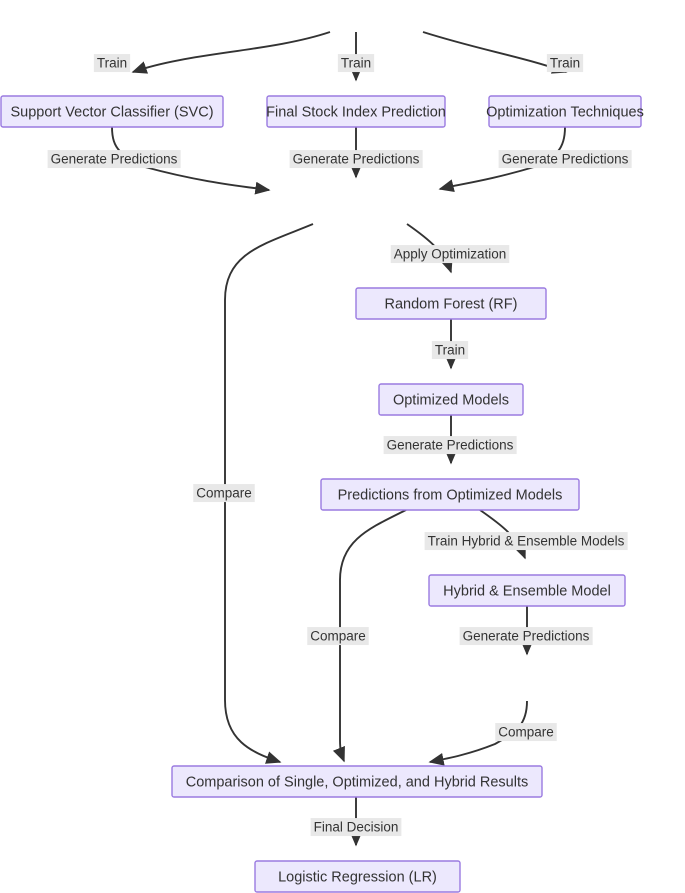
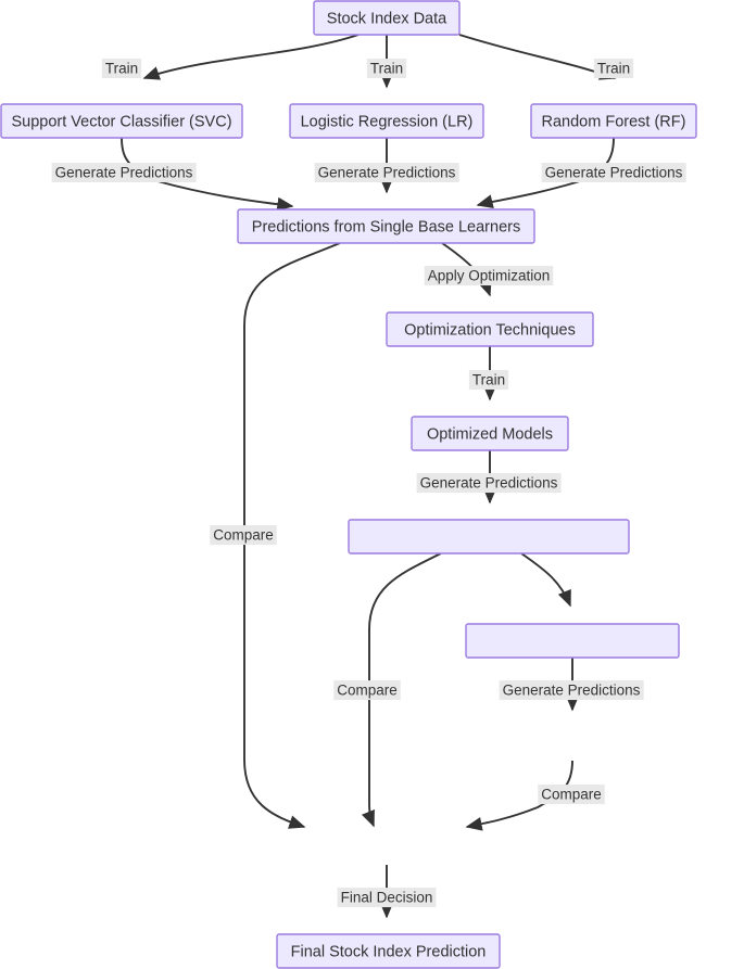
+ Stock Index Data
  Support Vector Classifier (SVC)
- Final Stock Index Prediction
+ Logistic Regression (LR)
- Optimization Techniques
+ Random Forest (RF)
+ Predictions from Single Base Learners
- Random Forest (RF)
+ Optimization Techniques
  Optimized Models
- Predictions from Optimized Models
- Hybrid & Ensemble Model
- Comparison of Single, Optimized, and Hybrid Results
- Logistic Regression (LR)
+ Final Stock Index Prediction
  Train
  Train
  Train
  Generate Predictions
  Generate Predictions
  Generate Predictions
  Apply Optimization
  Train
  Generate Predictions
- Train Hybrid & Ensemble Models
  Generate Predictions
  Compare
  Compare
  Compare
  Final Decision
